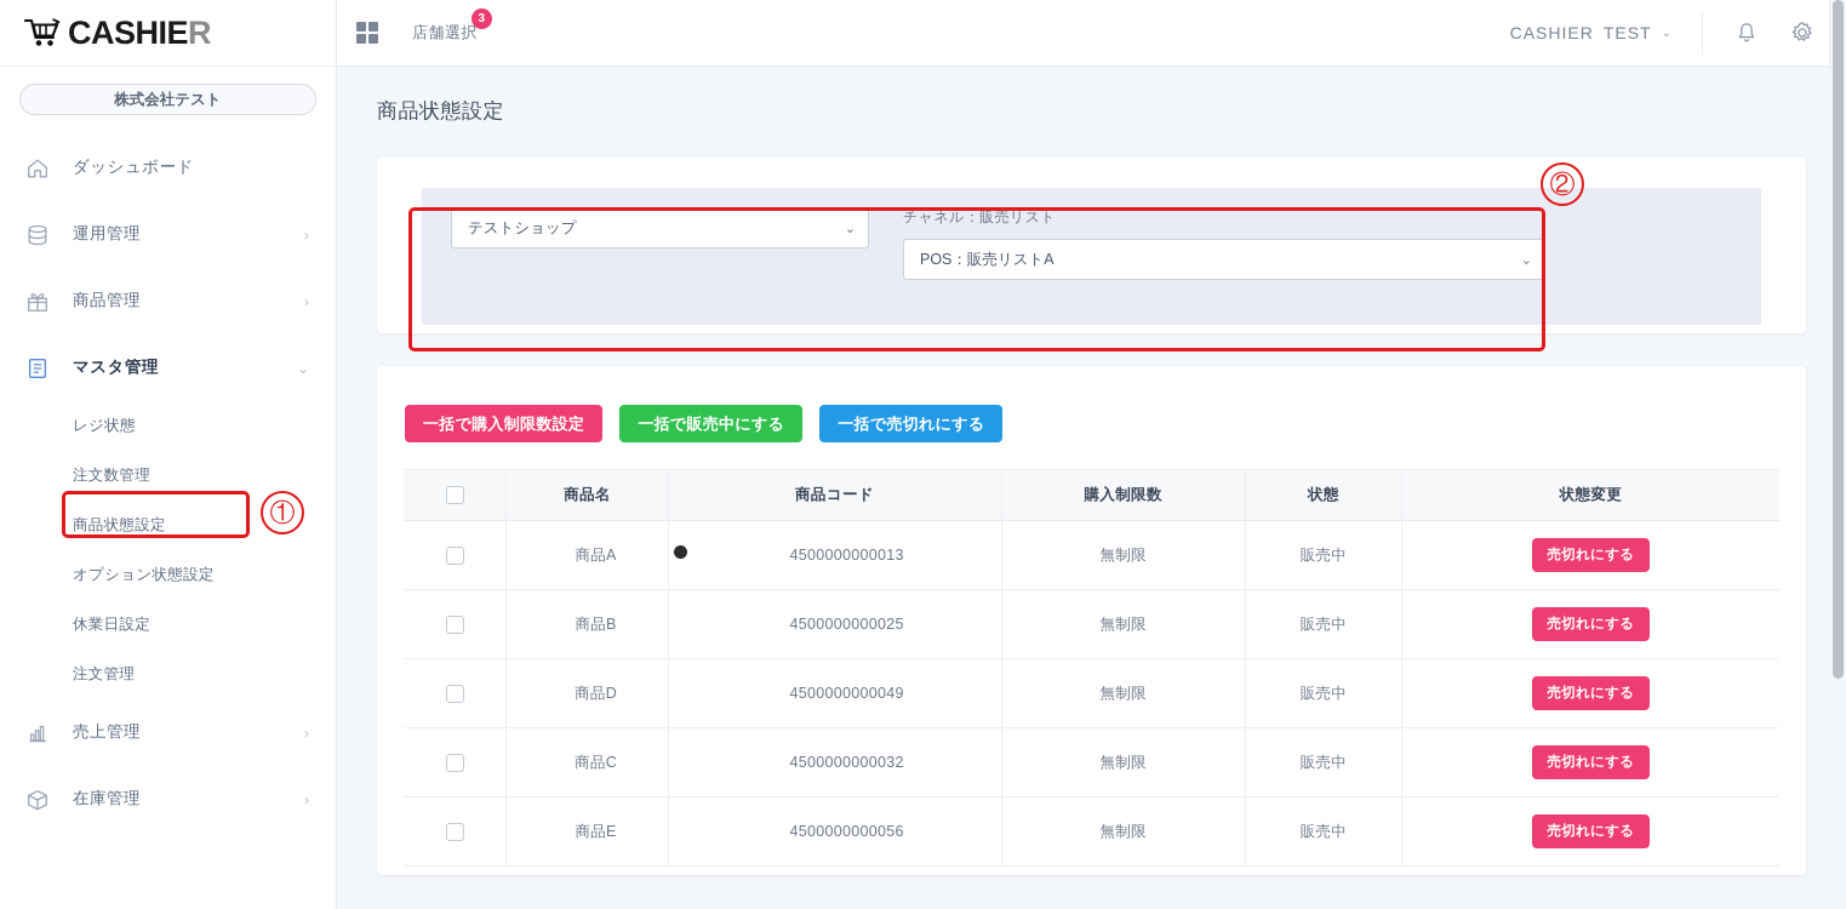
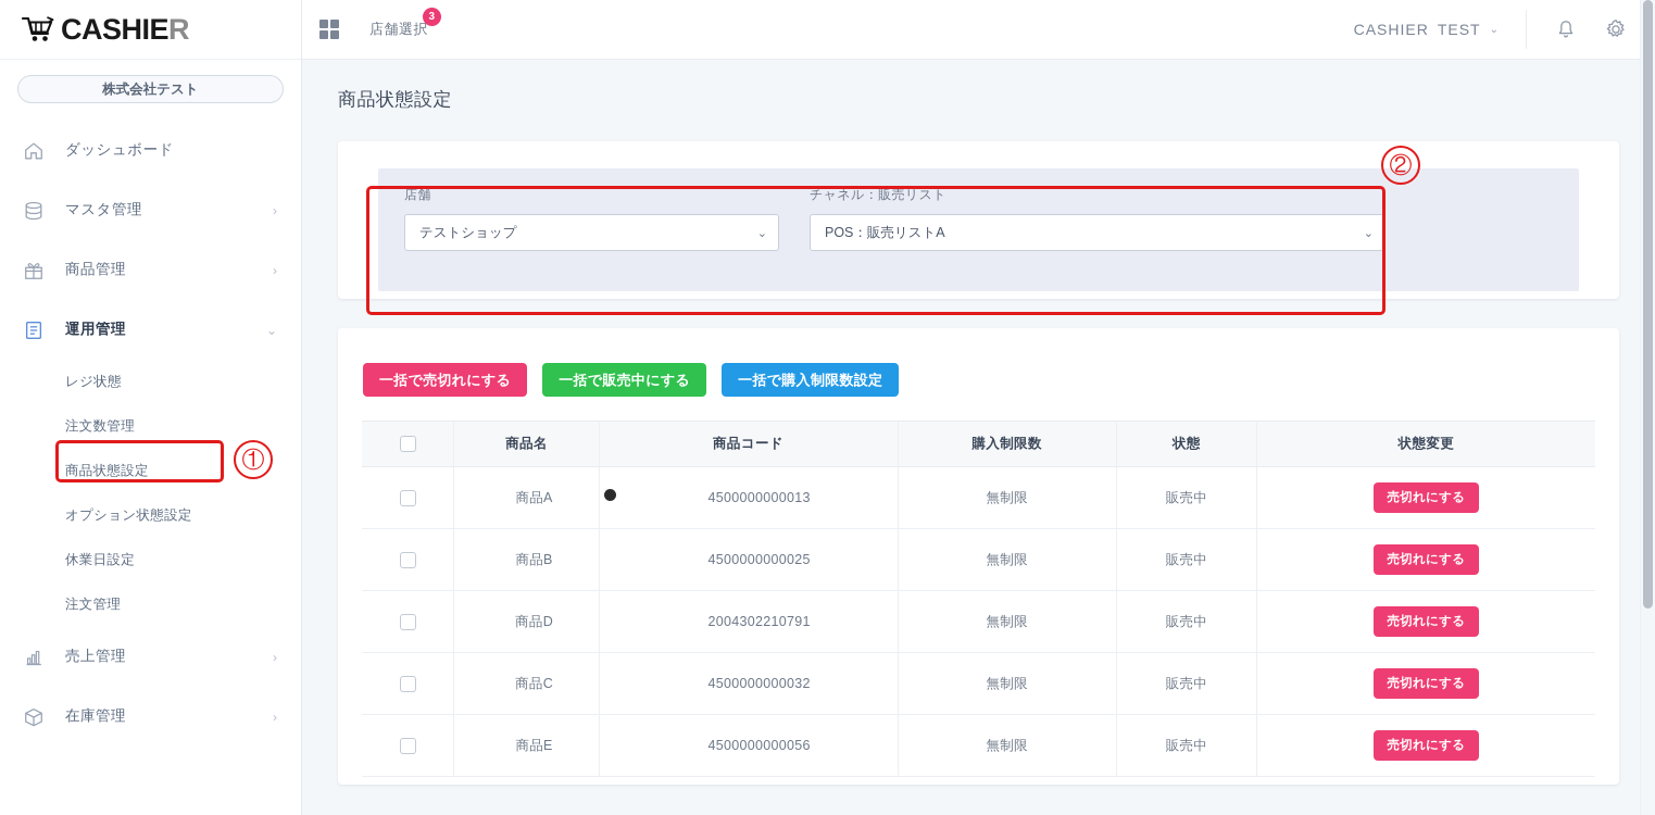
  CASHIER
  株式会社テスト
  ダッシュボード
- 運用管理
+ マスタ管理
  ›
  商品管理
  ›
- マスタ管理
+ 運用管理
  ⌄
  レジ状態
  注文数管理
  商品状態設定
  オプション状態設定
  休業日設定
  注文管理
  売上管理
  ›
  在庫管理
  ›
  店舗選択
  3
  CASHIER
  TEST
  ⌄
  商品状態設定
+ 店舗
  テストショップ
  ⌄
  チャネル：販売リスト
  POS：販売リストA
  ⌄
- 一括で購入制限数設定
+ 一括で売切れにする
  一括で販売中にする
- 一括で売切れにする
+ 一括で購入制限数設定
  	商品名	商品コード	購入制限数	状態	状態変更
  	商品A	4500000000013	無制限	販売中	売切れにする
  	商品B	4500000000025	無制限	販売中	売切れにする
- 	商品D	4500000000049	無制限	販売中	売切れにする
+ 	商品D	2004302210791	無制限	販売中	売切れにする
  	商品C	4500000000032	無制限	販売中	売切れにする
  	商品E	4500000000056	無制限	販売中	売切れにする
  ①
  ②
